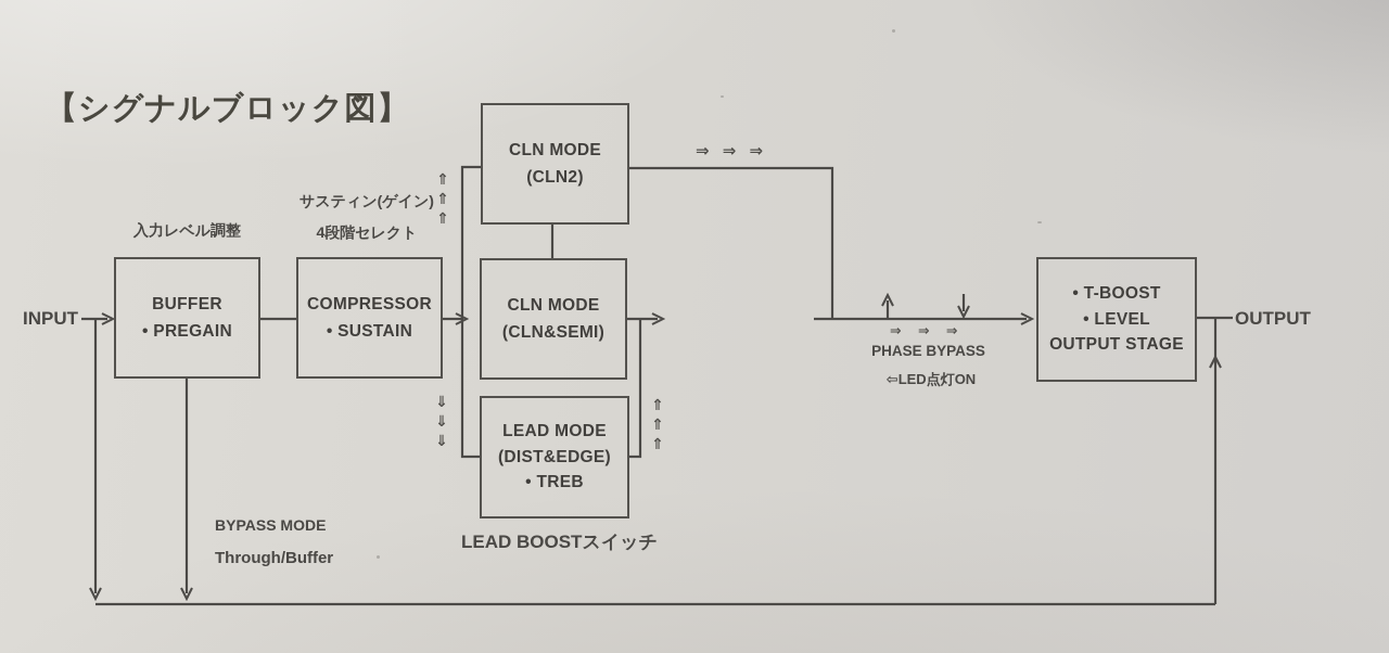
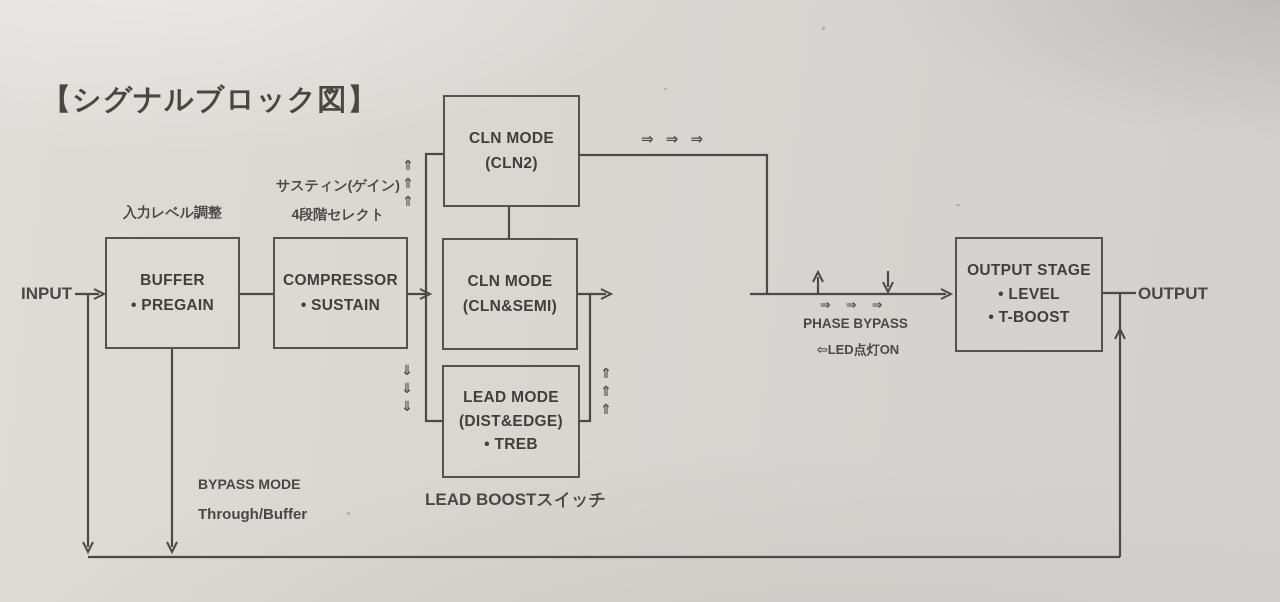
  【シグナルブロック図】
  INPUT
  OUTPUT
  BUFFER
  • PREGAIN
  COMPRESSOR
  • SUSTAIN
  CLN MODE
  (CLN2)
  CLN MODE
  (CLN&SEMI)
  LEAD MODE
  (DIST&EDGE)
  • TREB
- • T-BOOST
+ OUTPUT STAGE
  • LEVEL
- OUTPUT STAGE
+ • T-BOOST
  入力レベル調整
  サスティン(ゲイン)
  4段階セレクト
  ⇒ ⇒ ⇒
  ⇒ ⇒ ⇒
  PHASE BYPASS
  ⇦LED点灯ON
  BYPASS MODE
  Through/Buffer
  LEAD BOOSTスイッチ
  ⇑
  ⇑
  ⇑
  ⇓
  ⇓
  ⇓
  ⇑
  ⇑
  ⇑
